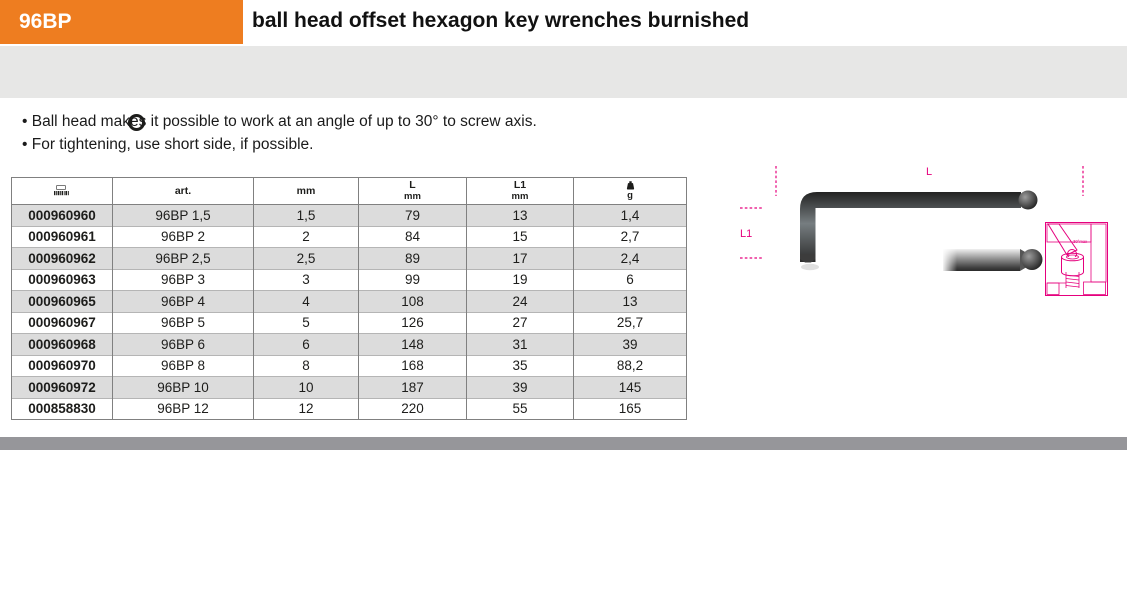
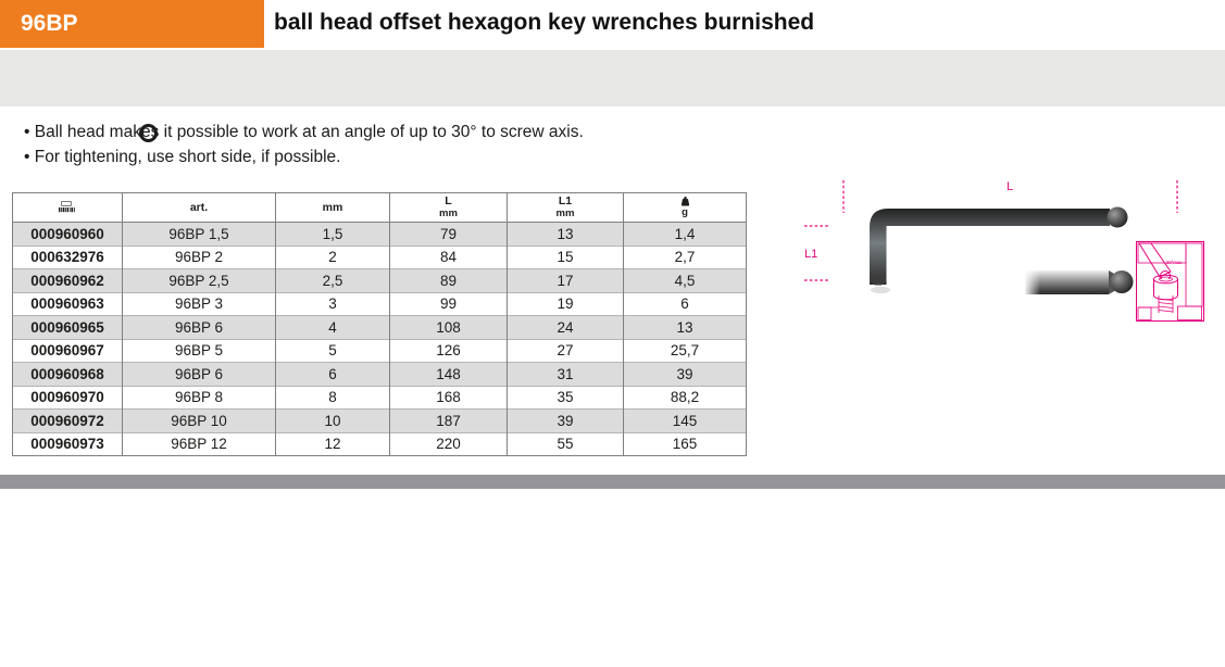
  96BP
  ball head offset hexagon key wrenches burnished
  • Ball head makes it possible to work at an angle of up to 30° to screw axis.
  • For tightening, use short side, if possible.
  	art.	mm	L mm	L1 mm	g
  000960960	96BP 1,5	1,5	79	13	1,4
- 000960961	96BP 2	2	84	15	2,7
+ 000632976	96BP 2	2	84	15	2,7
- 000960962	96BP 2,5	2,5	89	17	2,4
+ 000960962	96BP 2,5	2,5	89	17	4,5
  000960963	96BP 3	3	99	19	6
- 000960965	96BP 4	4	108	24	13
+ 000960965	96BP 6	4	108	24	13
  000960967	96BP 5	5	126	27	25,7
  000960968	96BP 6	6	148	31	39
  000960970	96BP 8	8	168	35	88,2
  000960972	96BP 10	10	187	39	145
- 000858830	96BP 12	12	220	55	165
+ 000960973	96BP 12	12	220	55	165
  L
  L1
